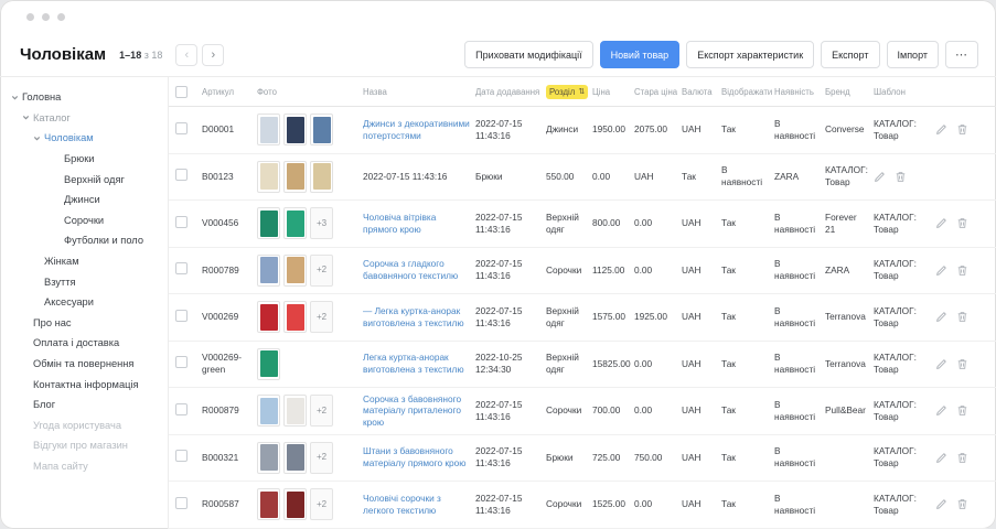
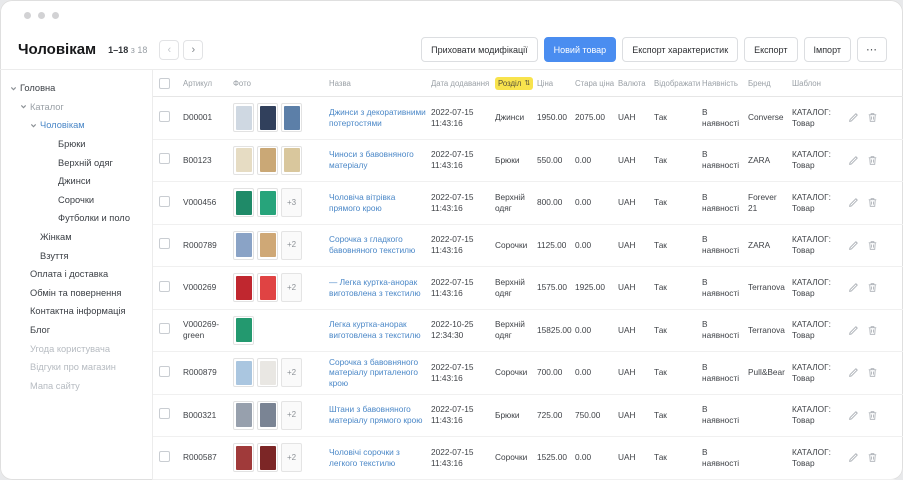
  Чоловікам
  1–18 з 18
  ‹
  ›
  Приховати модифікації
  Новий товар
  Експорт характеристик
  Експорт
  Імпорт
  ⋯
  Головна
  Каталог
  Чоловікам
  Брюки
  Верхній одяг
  Джинси
  Сорочки
  Футболки и поло
  Жінкам
  Взуття
- Аксесуари
- Про нас
  Оплата і доставка
  Обмін та повернення
  Контактна інформація
  Блог
  Угода користувача
  Відгуки про магазин
  Мапа сайту
  Артикул
  Фото
  Назва
  Дата додавання
  Розділ
  Ціна
  Стара ціна
  Валюта
  Відображати
  Наявність
  Бренд
  Шаблон
  D00001
  Джинси з декоративними потертостями
  2022-07-15 11:43:16
  Джинси
  1950.00
  2075.00
  UAH
  Так
  В наявності
  Converse
  КАТАЛОГ: Товар
  B00123
+ Чиноси з бавовняного матеріалу
  2022-07-15 11:43:16
  Брюки
  550.00
  0.00
  UAH
  Так
  В наявності
  ZARA
  КАТАЛОГ: Товар
  V000456
  +3
  Чоловіча вітрівка прямого крою
  2022-07-15 11:43:16
  Верхній одяг
  800.00
  0.00
  UAH
  Так
  В наявності
  Forever 21
  КАТАЛОГ: Товар
  R000789
  +2
  Сорочка з гладкого бавовняного текстилю
  2022-07-15 11:43:16
  Сорочки
  1125.00
  0.00
  UAH
  Так
  В наявності
  ZARA
  КАТАЛОГ: Товар
  V000269
  +2
  — Легка куртка-анорак виготовлена з текстилю
  2022-07-15 11:43:16
  Верхній одяг
  1575.00
  1925.00
  UAH
  Так
  В наявності
  Terranova
  КАТАЛОГ: Товар
  V000269-green
  Легка куртка-анорак виготовлена з текстилю
  2022-10-25 12:34:30
  Верхній одяг
  15825.00
  0.00
  UAH
  Так
  В наявності
  Terranova
  КАТАЛОГ: Товар
  R000879
  +2
  Сорочка з бавовняного матеріалу приталеного крою
  2022-07-15 11:43:16
  Сорочки
  700.00
  0.00
  UAH
  Так
  В наявності
  Pull&Bear
  КАТАЛОГ: Товар
  B000321
  +2
  Штани з бавовняного матеріалу прямого крою
  2022-07-15 11:43:16
  Брюки
  725.00
  750.00
  UAH
  Так
  В наявності
  КАТАЛОГ: Товар
  R000587
  +2
  Чоловічі сорочки з легкого текстилю
  2022-07-15 11:43:16
  Сорочки
  1525.00
  0.00
  UAH
  Так
  В наявності
  КАТАЛОГ: Товар
